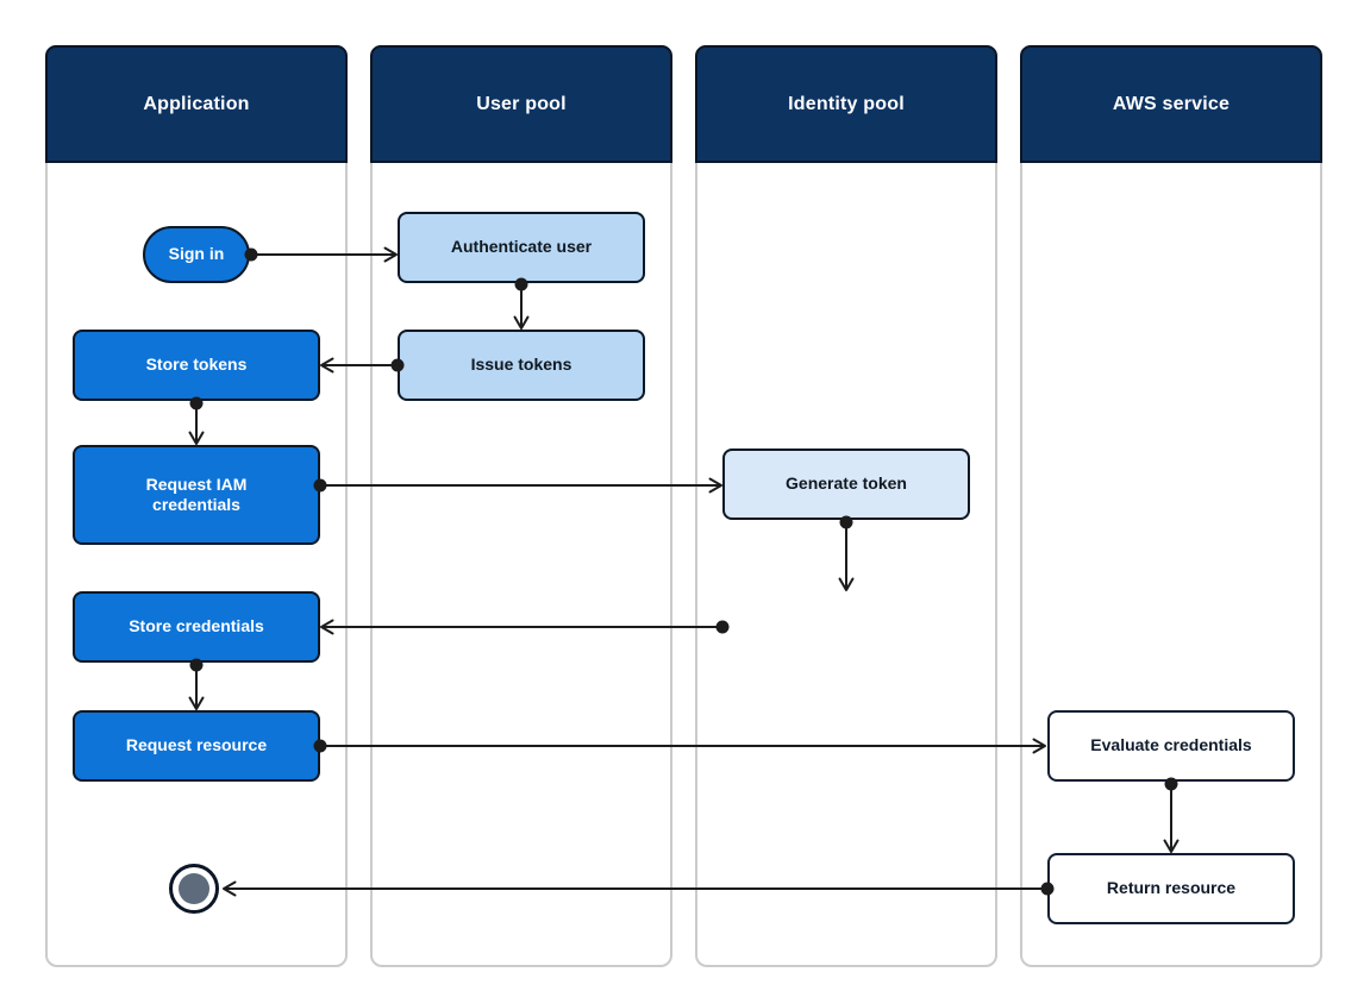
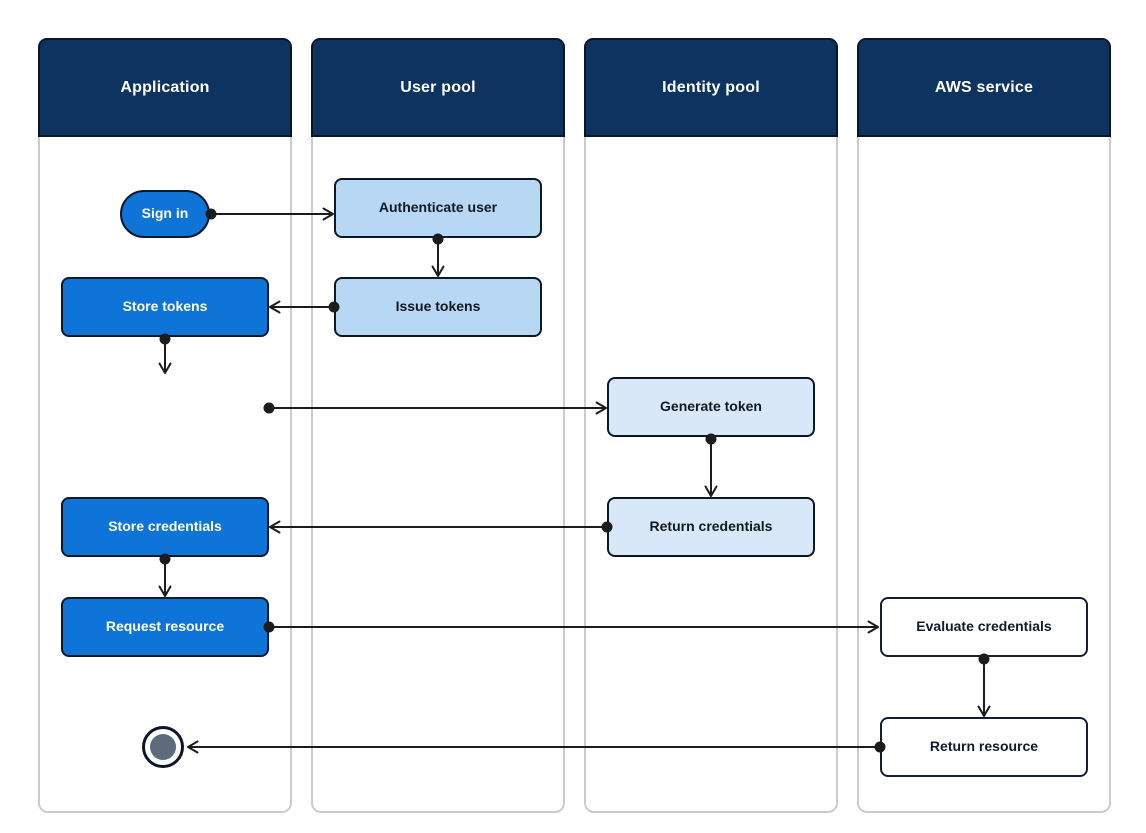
  Application
  User pool
  Identity pool
  AWS service
  Sign in
  Authenticate user
  Issue tokens
  Store tokens
- Request IAM credentials
  Generate token
+ Return credentials
  Store credentials
  Request resource
  Evaluate credentials
  Return resource
